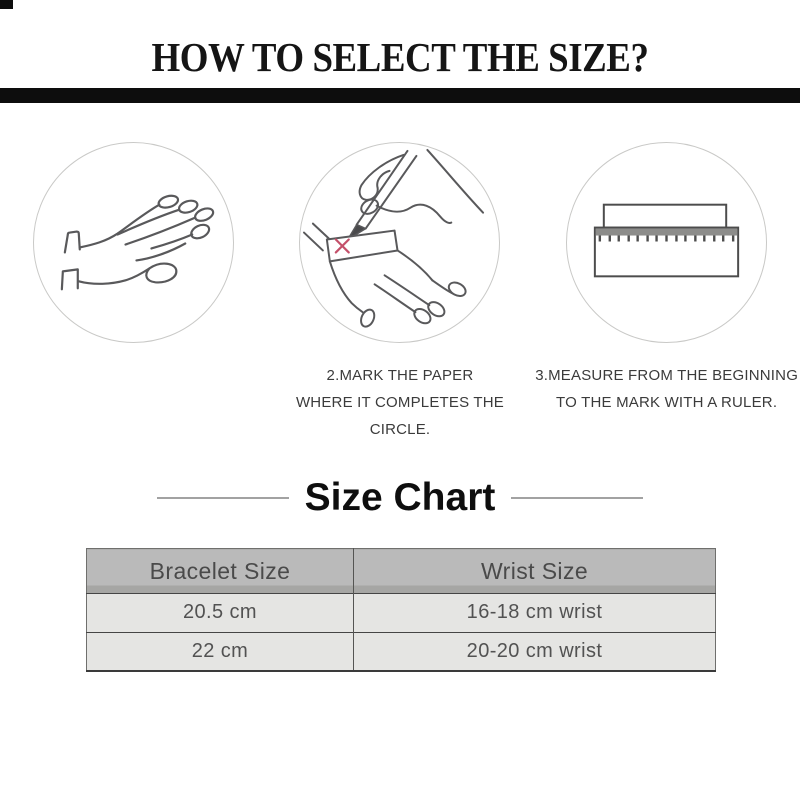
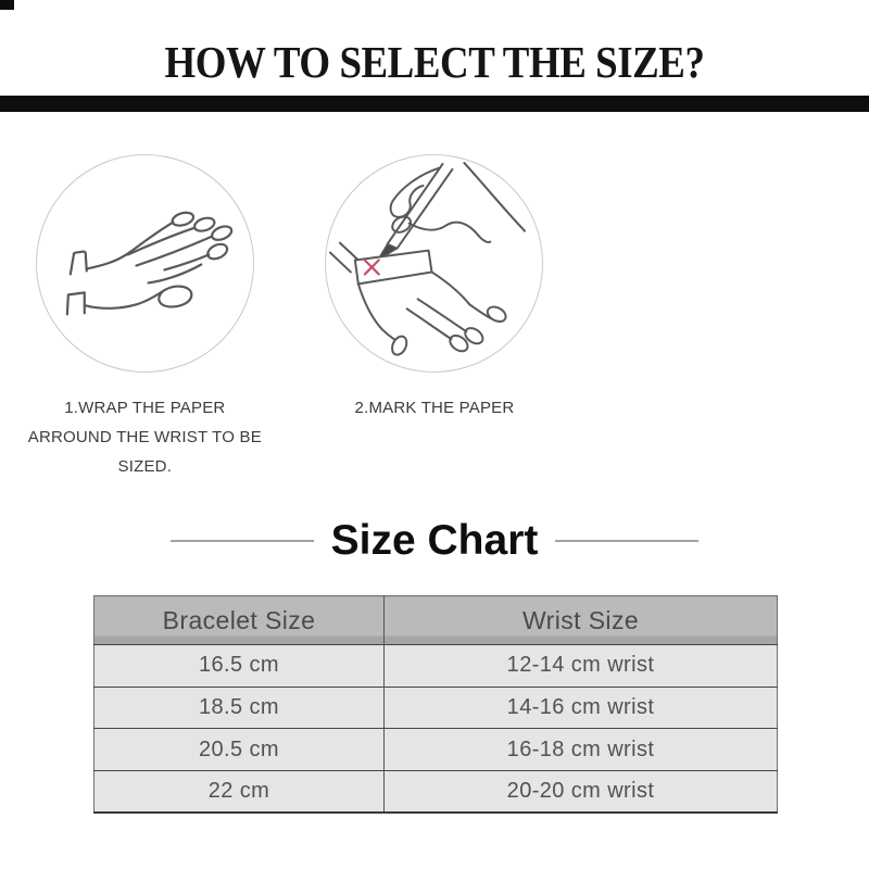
  HOW TO SELECT THE SIZE?
+ 1.WRAP THE PAPER
+ ARROUND THE WRIST TO BE SIZED.
  2.MARK THE PAPER
- WHERE IT COMPLETES THE CIRCLE.
- 3.MEASURE FROM THE BEGINNING
- TO THE MARK WITH A RULER.
  Size Chart
  Bracelet Size	Wrist Size
+ 16.5 cm	12-14 cm wrist
+ 18.5 cm	14-16 cm wrist
  20.5 cm	16-18 cm wrist
  22 cm	20-20 cm wrist
